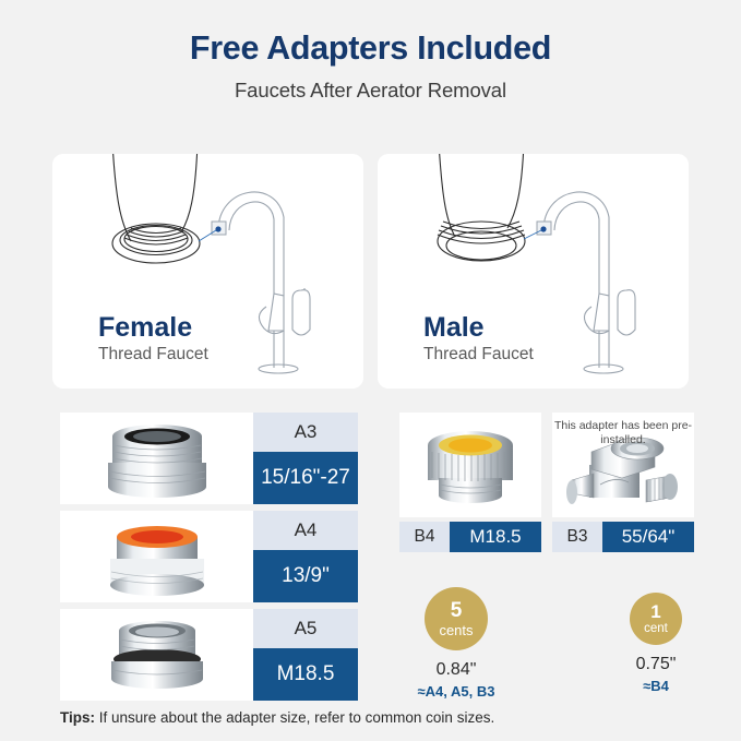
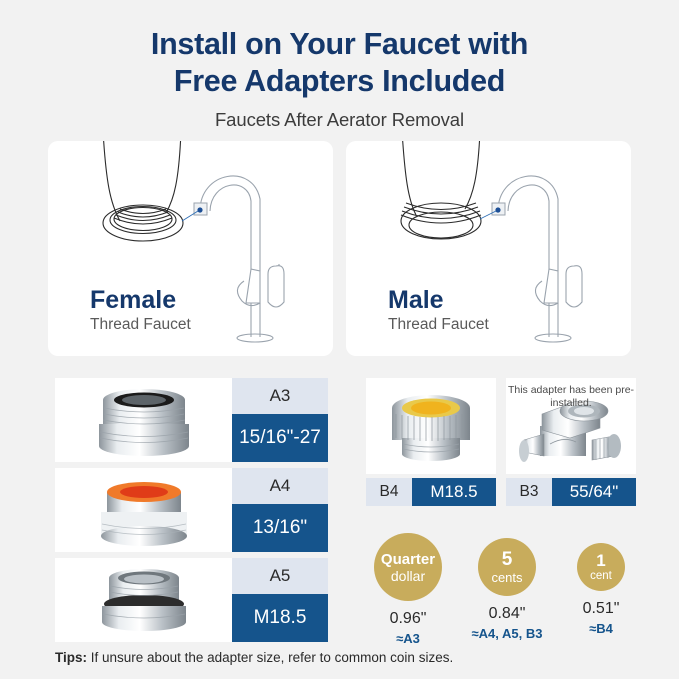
+ Install on Your Faucet with
  Free Adapters Included
  Faucets After Aerator Removal
  Female
  Thread Faucet
  Male
  Thread Faucet
  A3
  15/16"-27
  A4
- 13/9"
+ 13/16"
  A5
  M18.5
  B4
  M18.5
  This adapter has been pre-installed.
  B3
  55/64"
+ Quarter
+ dollar
+ 0.96"
+ ≈A3
  5
  cents
  0.84"
  ≈A4, A5, B3
  1
  cent
- 0.75"
+ 0.51"
  ≈B4
  Tips: If unsure about the adapter size, refer to common coin sizes.
